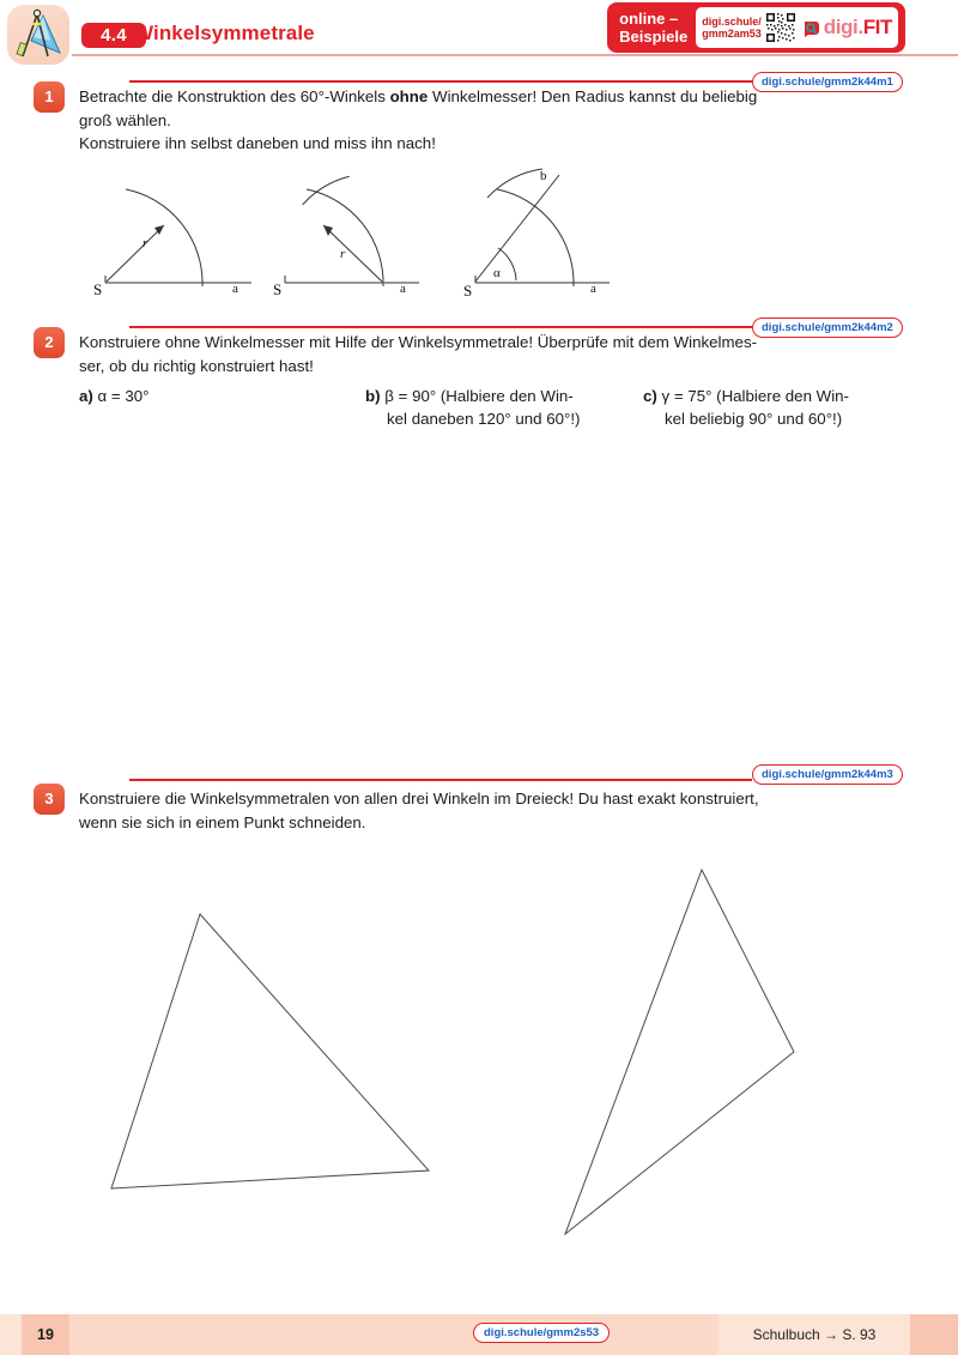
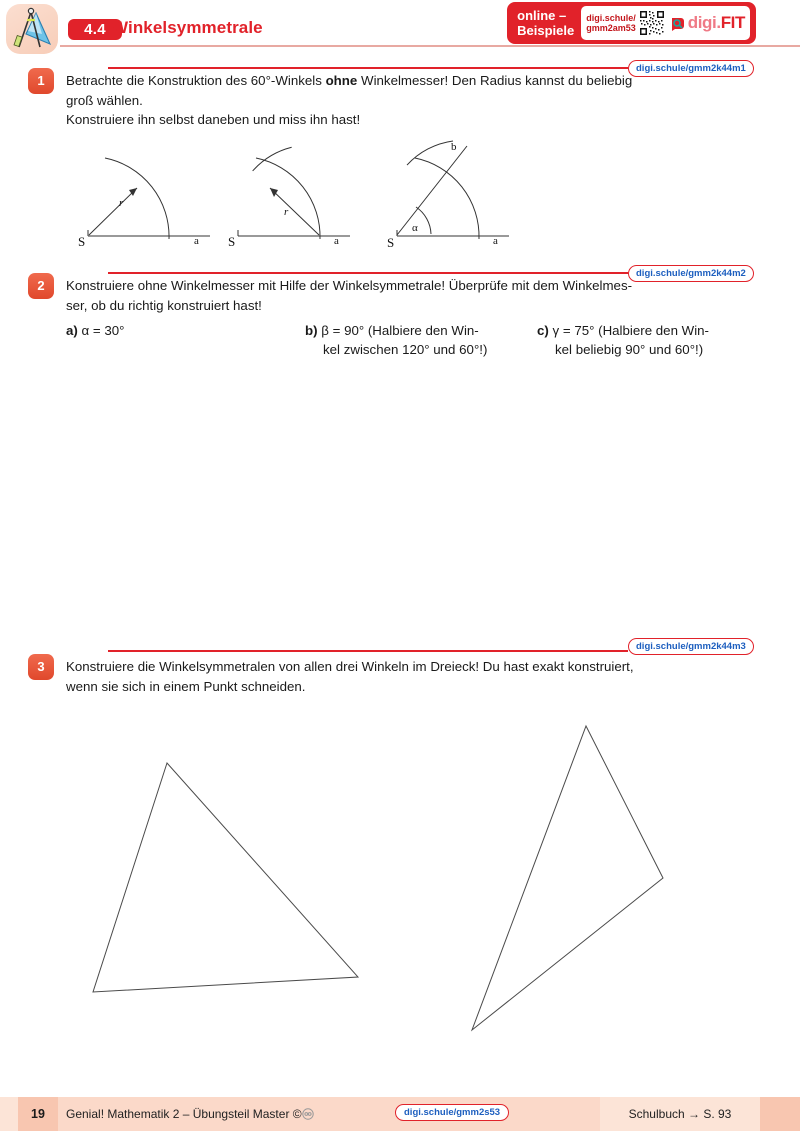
  4.4
  Winkelsymmetrale
  online –
  Beispiele
  digi.schule/
  gmm2am53
  digi.FIT
  digi.schule/gmm2k44m1
  1
  Betrachte die Konstruktion des 60°-Winkels ohne Winkelmesser! Den Radius kannst du beliebig
  groß wählen.
- Konstruiere ihn selbst daneben und miss ihn nach!
+ Konstruiere ihn selbst daneben und miss ihn hast!
  S
  r
  a
  S
  r
  a
  S
  α
  b
  a
  digi.schule/gmm2k44m2
  2
  Konstruiere ohne Winkelmesser mit Hilfe der Winkelsymmetrale! Überprüfe mit dem Winkelmes-
  ser, ob du richtig konstruiert hast!
  a) α = 30°
  b) β = 90° (Halbiere den Win-
- kel daneben 120° und 60°!)
+ kel zwischen 120° und 60°!)
  c) γ = 75° (Halbiere den Win-
  kel beliebig 90° und 60°!)
  digi.schule/gmm2k44m3
  3
  Konstruiere die Winkelsymmetralen von allen drei Winkeln im Dreieck! Du hast exakt konstruiert,
  wenn sie sich in einem Punkt schneiden.
  19
+ Genial! Mathematik 2 – Übungsteil Master ©
  digi.schule/gmm2s53
  Schulbuch → S. 93
